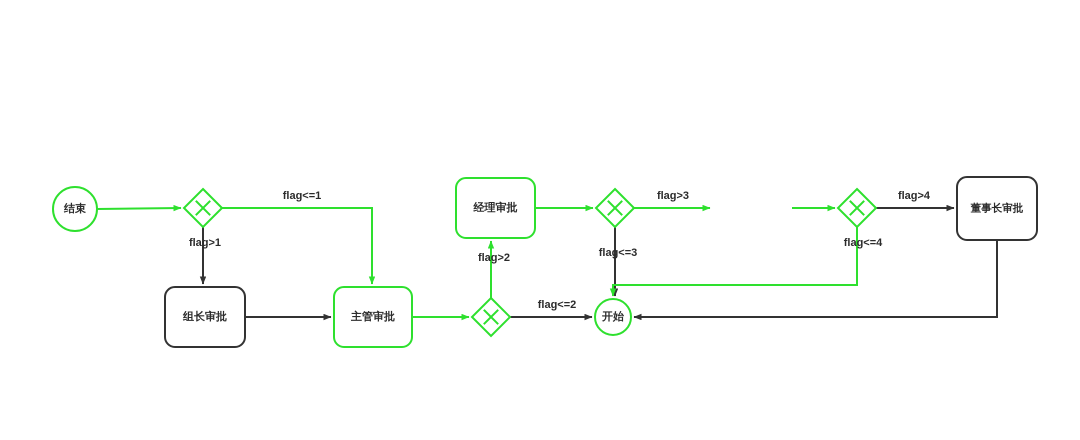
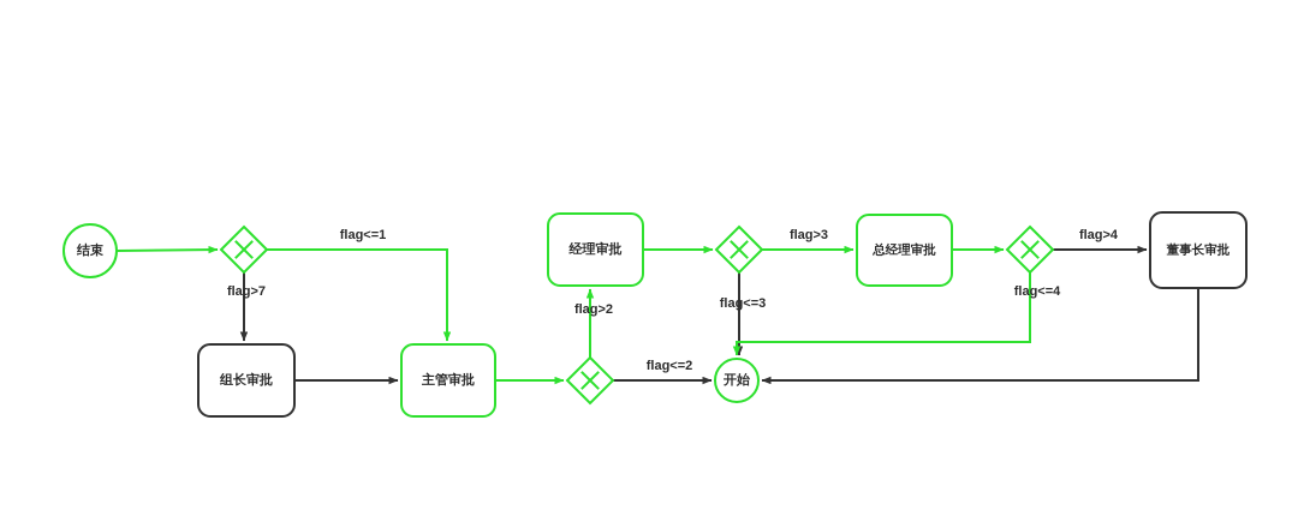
  结束
  组长审批
  主管审批
  经理审批
+ 总经理审批
  董事长审批
  开始
  flag<=1
- flag>1
+ flag>7
  flag>2
  flag<=2
  flag>3
  flag<=3
  flag>4
  flag<=4
